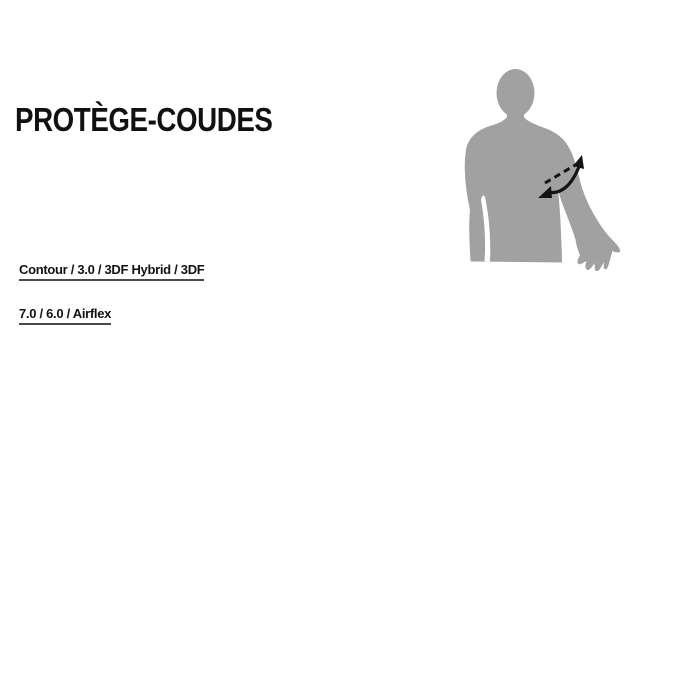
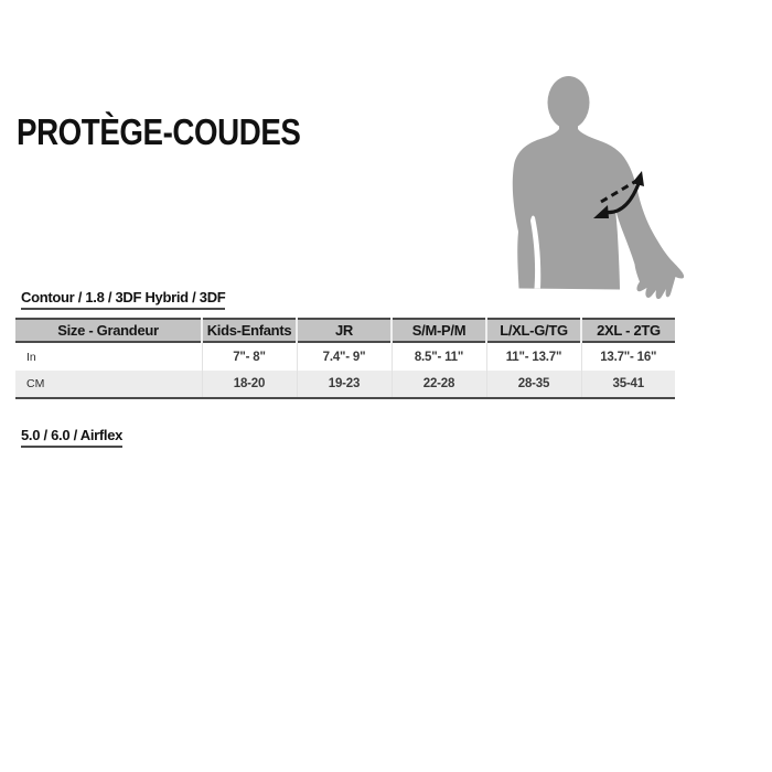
  PROTÈGE-COUDES
- Contour / 3.0 / 3DF Hybrid / 3DF
+ Contour / 1.8 / 3DF Hybrid / 3DF
+ Size - Grandeur	Kids-Enfants	JR	S/M-P/M	L/XL-G/TG	2XL - 2TG
+ In	7"- 8"	7.4"- 9"	8.5"- 11"	11"- 13.7"	13.7"- 16"
+ CM	18-20	19-23	22-28	28-35	35-41
- 7.0 / 6.0 / Airflex
+ 5.0 / 6.0 / Airflex
